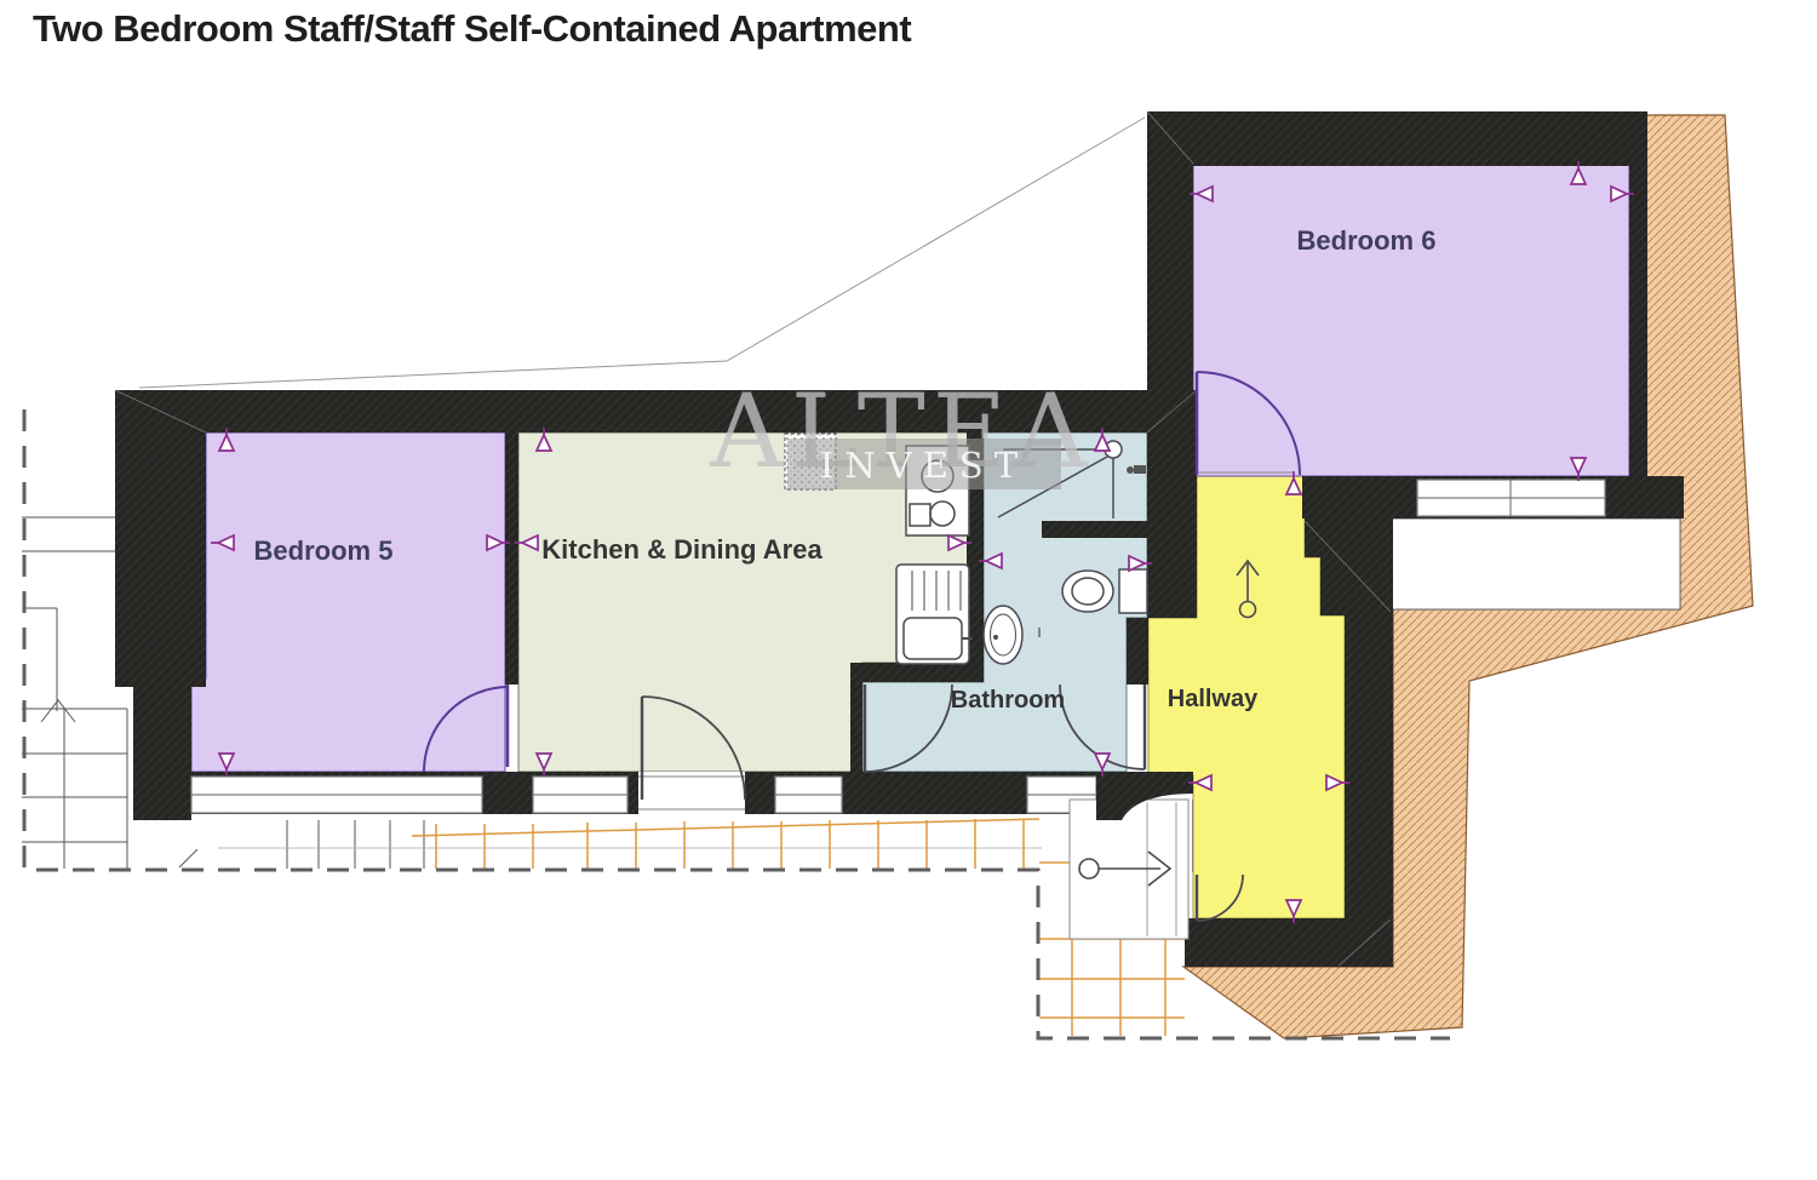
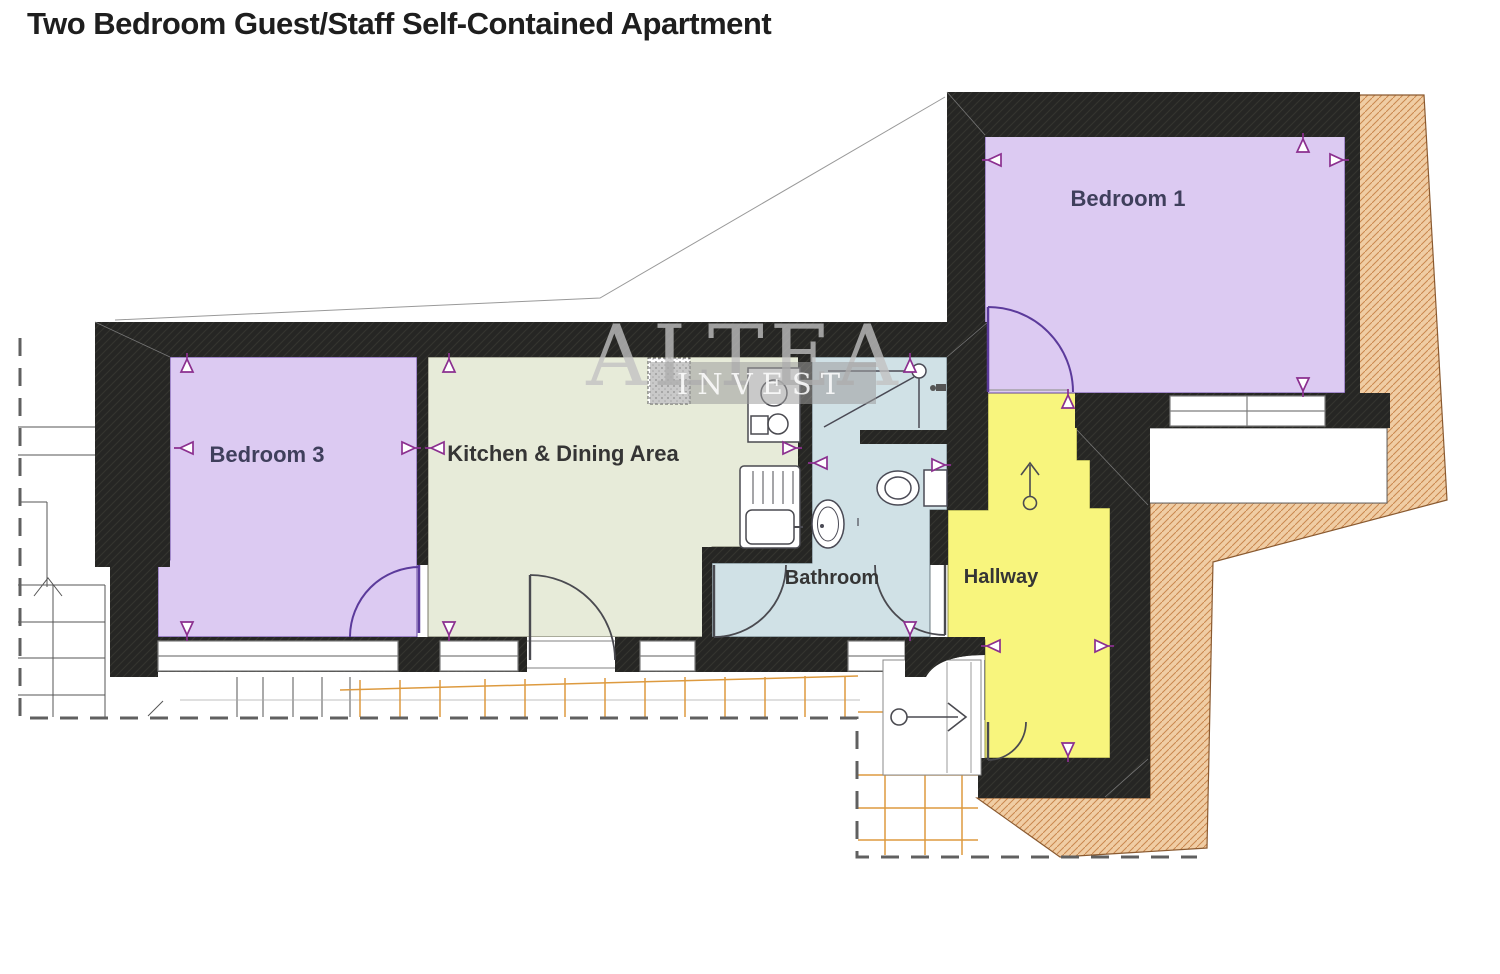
- Two Bedroom Staff/Staff Self-Contained Apartment
+ Two Bedroom Guest/Staff Self-Contained Apartment
- Bedroom 5
+ Bedroom 3
  Kitchen & Dining Area
  Bathroom
  Hallway
- Bedroom 6
+ Bedroom 1
  ALTEA
  INVEST
